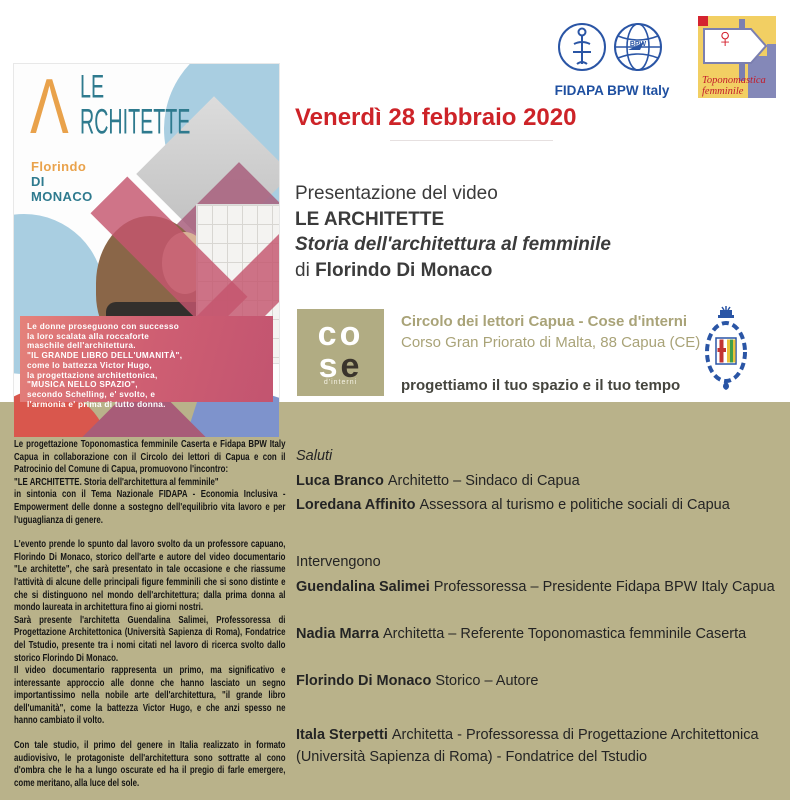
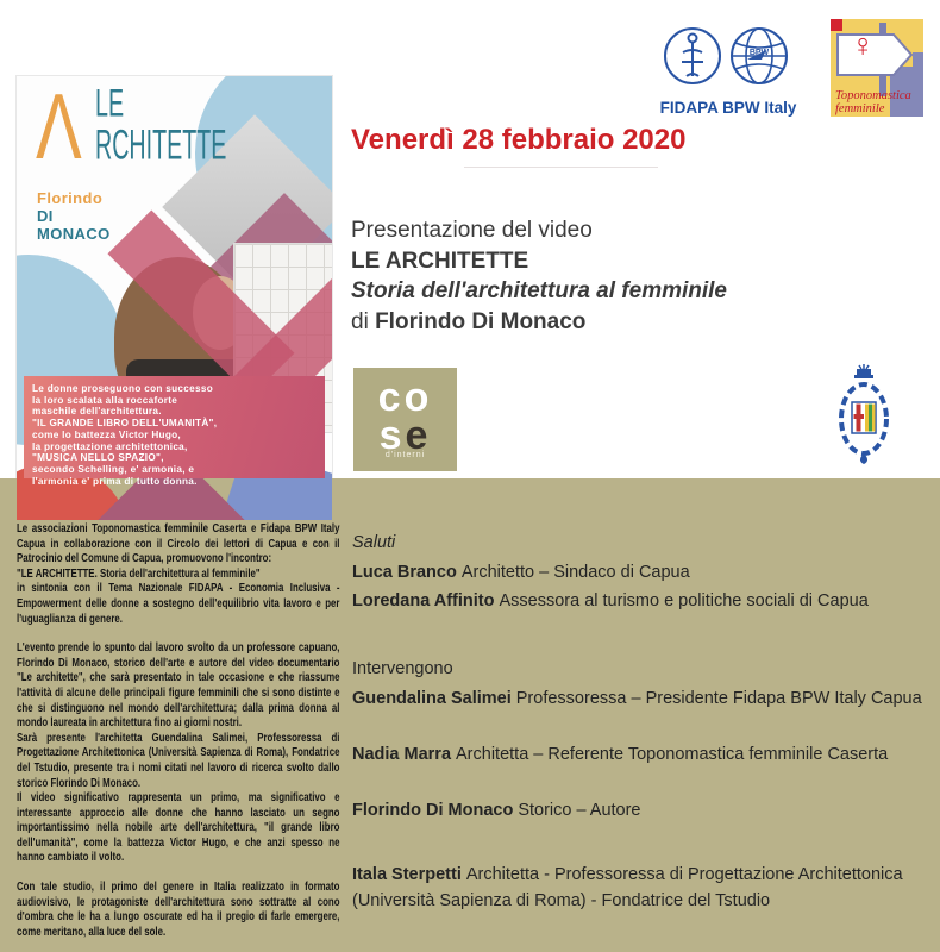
  FIDAPA BPW Italy
  ♀
  Toponomastica
  femminile
  Le donne proseguono con successo
  la loro scalata alla roccaforte
  maschile dell'architettura.
  "IL GRANDE LIBRO DELL'UMANITÀ",
  come lo battezza Victor Hugo,
  la progettazione architettonica,
  "MUSICA NELLO SPAZIO",
- secondo Schelling, e' svolto, e
+ secondo Schelling, e' armonia, e
  l'armonia e' prima di tutto donna.
  Λ
  LE
  RCHITETTE
  Florindo DI MONACO
  Venerdì 28 febbraio 2020
  Presentazione del video
  LE ARCHITETTE
  Storia dell'architettura al femminile
  di Florindo Di Monaco
  co
  se
- Circolo dei lettori Capua - Cose d'interni
- Corso Gran Priorato di Malta, 88 Capua (CE)
- progettiamo il tuo spazio e il tuo tempo
- Le progettazione Toponomastica femminile Caserta e Fidapa BPW Italy Capua in collaborazione con il Circolo dei lettori di Capua e con il Patrocinio del Comune di Capua, promuovono l'incontro:
+ Le associazioni Toponomastica femminile Caserta e Fidapa BPW Italy Capua in collaborazione con il Circolo dei lettori di Capua e con il Patrocinio del Comune di Capua, promuovono l'incontro:
  "LE ARCHITETTE. Storia dell'architettura al femminile"
  in sintonia con il Tema Nazionale FIDAPA - Economia Inclusiva - Empowerment delle donne a sostegno dell'equilibrio vita lavoro e per l'uguaglianza di genere.
  L'evento prende lo spunto dal lavoro svolto da un professore capuano, Florindo Di Monaco, storico dell'arte e autore del video documentario "Le architette", che sarà presentato in tale occasione e che riassume l'attività di alcune delle principali figure femminili che si sono distinte e che si distinguono nel mondo dell'architettura; dalla prima donna al mondo laureata in architettura fino ai giorni nostri.
  Sarà presente l'architetta Guendalina Salimei, Professoressa di Progettazione Architettonica (Università Sapienza di Roma), Fondatrice del Tstudio, presente tra i nomi citati nel lavoro di ricerca svolto dallo storico Florindo Di Monaco.
- Il video documentario rappresenta un primo, ma significativo e interessante approccio alle donne che hanno lasciato un segno importantissimo nella nobile arte dell'architettura, "il grande libro dell'umanità", come la battezza Victor Hugo, e che anzi spesso ne hanno cambiato il volto.
+ Il video significativo rappresenta un primo, ma significativo e interessante approccio alle donne che hanno lasciato un segno importantissimo nella nobile arte dell'architettura, "il grande libro dell'umanità", come la battezza Victor Hugo, e che anzi spesso ne hanno cambiato il volto.
  Con tale studio, il primo del genere in Italia realizzato in formato audiovisivo, le protagoniste dell'architettura sono sottratte al cono d'ombra che le ha a lungo oscurate ed ha il pregio di farle emergere, come meritano, alla luce del sole.
  Saluti
  Luca Branco Architetto – Sindaco di Capua
  Loredana Affinito Assessora al turismo e politiche sociali di Capua
  Intervengono
  Guendalina Salimei Professoressa – Presidente Fidapa BPW Italy Capua
  Nadia Marra Architetta – Referente Toponomastica femminile Caserta
  Florindo Di Monaco Storico – Autore
  Itala Sterpetti Architetta - Professoressa di Progettazione Architettonica (Università Sapienza di Roma) - Fondatrice del Tstudio
